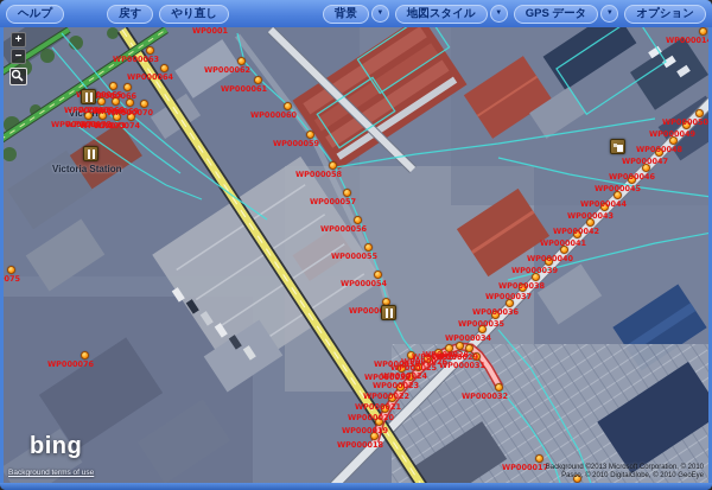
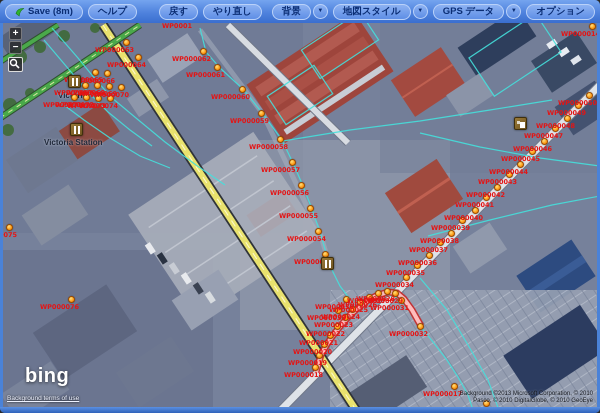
+ Save (8m)
  ヘルプ
  戻す
  やり直し
  背景
  地図スタイル
  GPS データ
  オプション
  +
  −
  WP000018
  WP000019
  WP000020
  WP000021
  WP000022
  WP000023
  WP000024
  WP000025
  WP000026
  WP000027
  WP000028
  WP000029
  WP000030
  WP000031
  WP000032
  WP000033
  WP000034
  WP000035
  WP000036
  WP000037
  WP000038
  WP000039
  WP000040
  WP000041
  WP000042
  WP000043
  WP000044
  WP000045
  WP000046
  WP000047
  WP000048
  WP000049
  WP000050
  WP000062
  WP000061
  WP000060
  WP000059
  WP000058
  WP000057
  WP000056
  WP000055
  WP000054
  WP000063
  WP000064
  P000066
  WP000067
  WP000068
  WP000069
  WP000070
  WP000071
  WP000072
  WP000073
  WP000074
  WP000076
  WP000017
  WP00001
  Victoria Station
  WP0001
  bing
